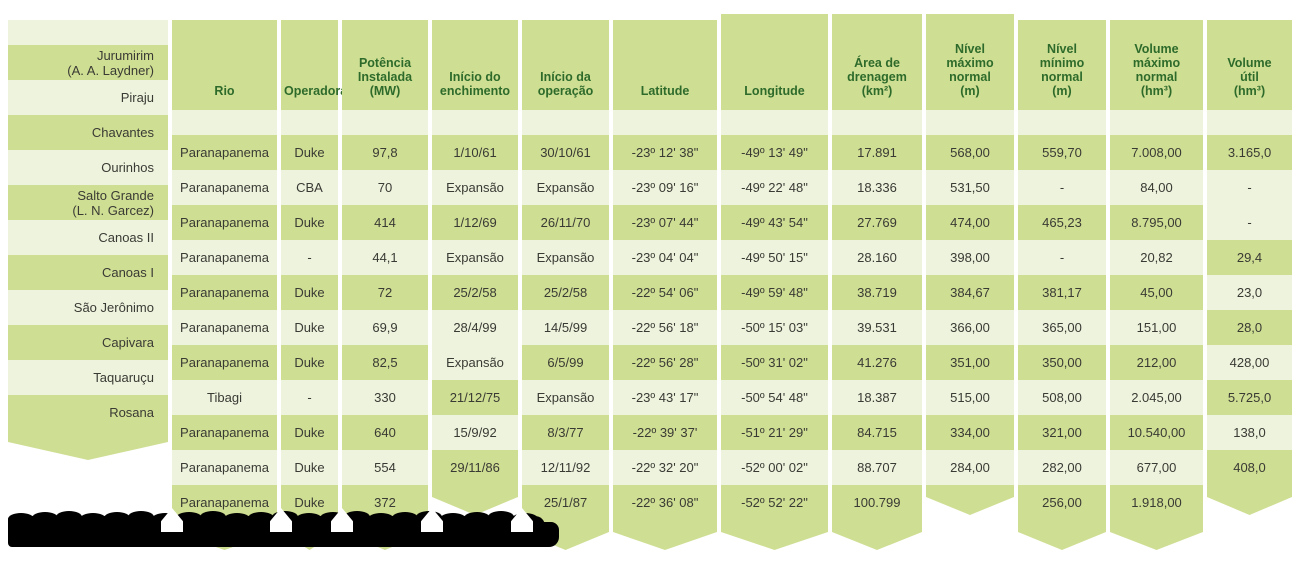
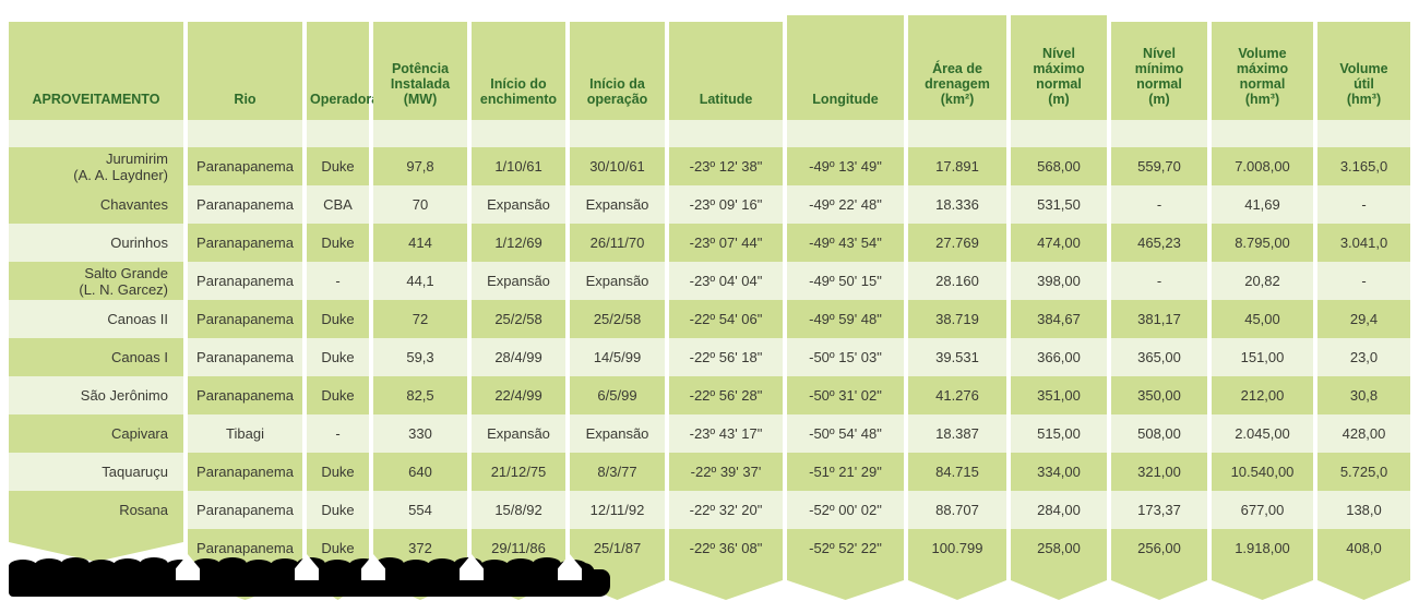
+ APROVEITAMENTO
  Jurumirim
  (A. A. Laydner)
- Piraju
  Chavantes
  Ourinhos
  Salto Grande
  (L. N. Garcez)
  Canoas II
  Canoas I
  São Jerônimo
  Capivara
  Taquaruçu
  Rosana
  Rio
  Paranapanema
  Paranapanema
  Paranapanema
  Paranapanema
  Paranapanema
  Paranapanema
  Paranapanema
  Tibagi
  Paranapanema
  Paranapanema
  Paranapanema
  Operador
  Duke
  CBA
  Duke
  -
  Duke
  Duke
  Duke
  -
  Duke
  Duke
  Duke
  Potência
  Instalada
  (MW)
  97,8
  70
  414
  44,1
  72
- 69,9
+ 59,3
  82,5
  330
  640
  554
  372
  Início do
  enchimento
  1/10/61
  Expansão
  1/12/69
  Expansão
  25/2/58
  28/4/99
+ 22/4/99
  Expansão
  21/12/75
- 15/9/92
+ 15/8/92
  29/11/86
  Início da
  operação
  30/10/61
  Expansão
  26/11/70
  Expansão
  25/2/58
  14/5/99
  6/5/99
  Expansão
  8/3/77
  12/11/92
  25/1/87
  Latitude
  -23º 12' 38"
  -23º 09' 16"
  -23º 07' 44"
  -23º 04' 04"
  -22º 54' 06"
  -22º 56' 18"
  -22º 56' 28"
  -23º 43' 17"
  -22º 39' 37'
  -22º 32' 20"
  -22º 36' 08"
  Longitude
  -49º 13' 49"
  -49º 22' 48"
  -49º 43' 54"
  -49º 50' 15"
  -49º 59' 48"
  -50º 15' 03"
  -50º 31' 02"
  -50º 54' 48"
  -51º 21' 29"
  -52º 00' 02"
  -52º 52' 22"
  Área de
  drenagem
  (km²)
  17.891
  18.336
  27.769
  28.160
  38.719
  39.531
  41.276
  18.387
  84.715
  88.707
  100.799
  Nível
  máximo
  normal
  (m)
  568,00
  531,50
  474,00
  398,00
  384,67
  366,00
  351,00
  515,00
  334,00
  284,00
+ 258,00
  Nível
  mínimo
  normal
  (m)
  559,70
  -
  465,23
  -
  381,17
  365,00
  350,00
  508,00
  321,00
- 282,00
+ 173,37
  256,00
  Volume
  máximo
  normal
  (hm³)
  7.008,00
- 84,00
+ 41,69
  8.795,00
  20,82
  45,00
  151,00
  212,00
  2.045,00
  10.540,00
  677,00
  1.918,00
  Volume
  útil
  (hm³)
  3.165,0
  -
+ 3.041,0
  -
  29,4
  23,0
- 28,0
+ 30,8
  428,00
  5.725,0
  138,0
  408,0
